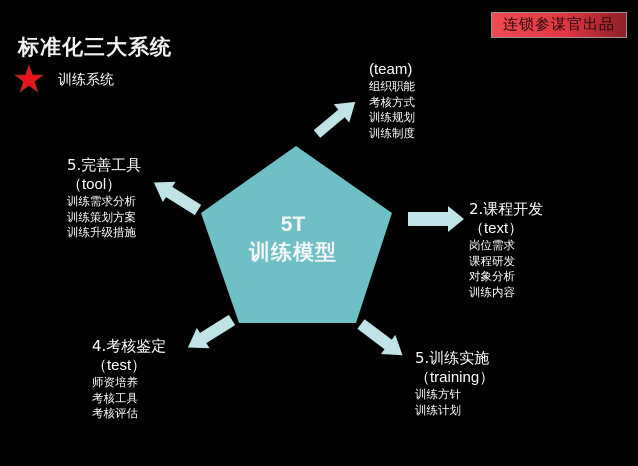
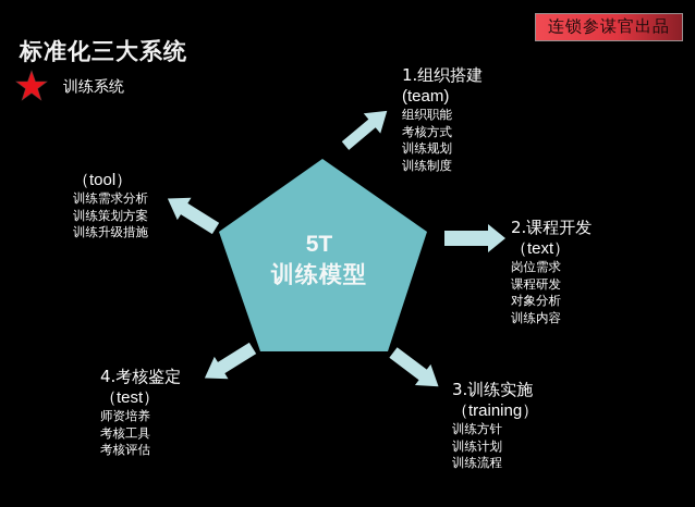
  标准化三大系统
  训练系统
  连锁参谋官出品
  5T
  训练模型
+ 1.组织搭建
  (team)
  组织职能
  考核方式
  训练规划
  训练制度
  2.课程开发
  （text）
  岗位需求
  课程研发
  对象分析
  训练内容
- 5.训练实施
+ 3.训练实施
  （training）
  训练方针
  训练计划
+ 训练流程
  4.考核鉴定
  （test）
  师资培养
  考核工具
  考核评估
- 5.完善工具
  （tool）
  训练需求分析
  训练策划方案
  训练升级措施
